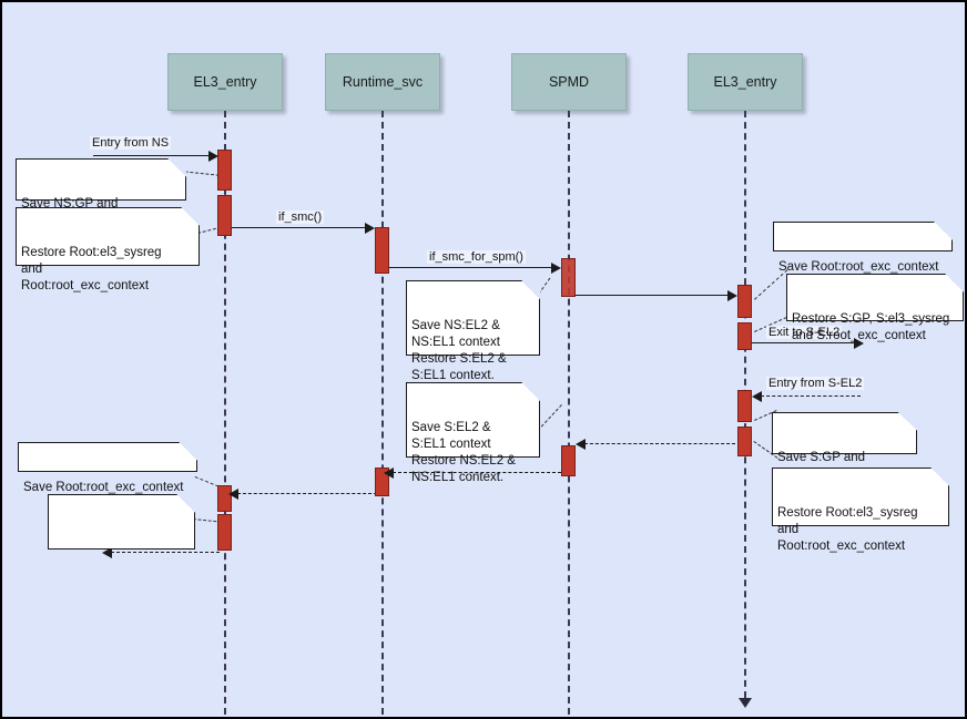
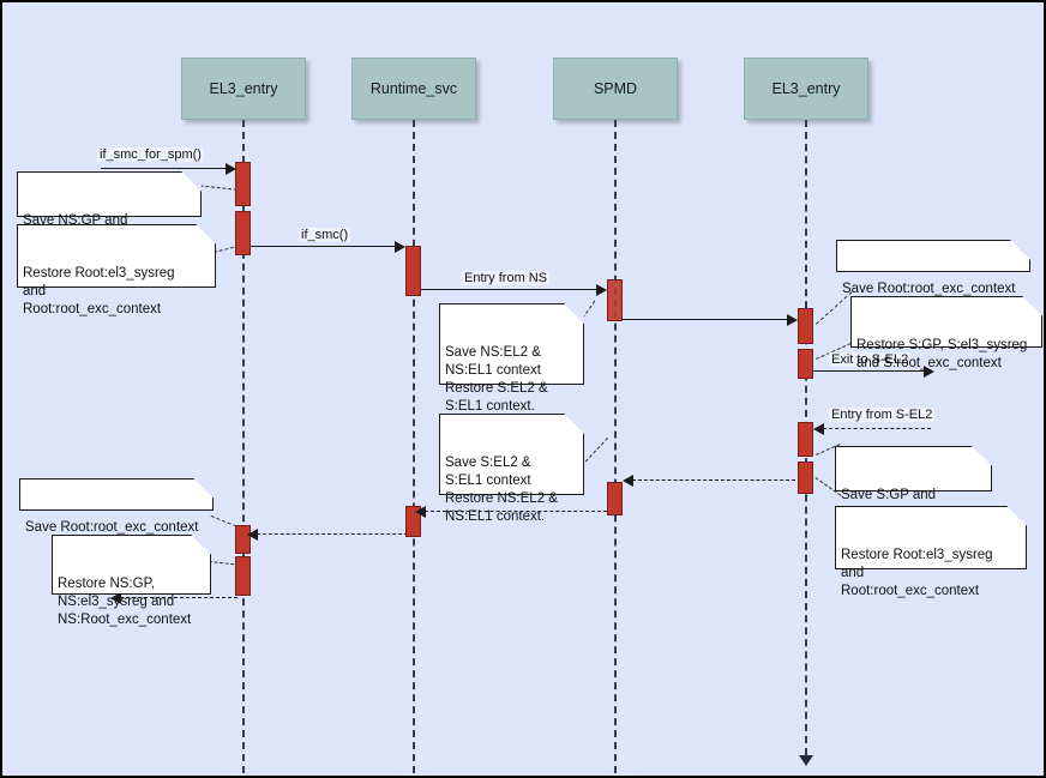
  EL3_entry
  Runtime_svc
  SPMD
  EL3_entry
- Entry from NS
+ if_smc_for_spm()
  if_smc()
- if_smc_for_spm()
+ Entry from NS
  Entry from S-EL2
  Save NS:GP and
  Restore Root:el3_sysreg
  and
  Root:root_exc_context
  Save NS:EL2 &
  NS:EL1 context
  Restore S:EL2 &
  S:EL1 context.
  Save Root:root_exc_context
  Restore S:GP, S:el3_sysreg
  and S:root_exc_context
  Save S:EL2 &
  S:EL1 context
  Restore NS:EL2 &
  NS:EL1 context.
  Save S:GP and
  Restore Root:el3_sysreg
  and
  Root:root_exc_context
  Save Root:root_exc_context
+ Restore NS:GP,
+ NS:el3_sysreg and
+ NS:Root_exc_context
